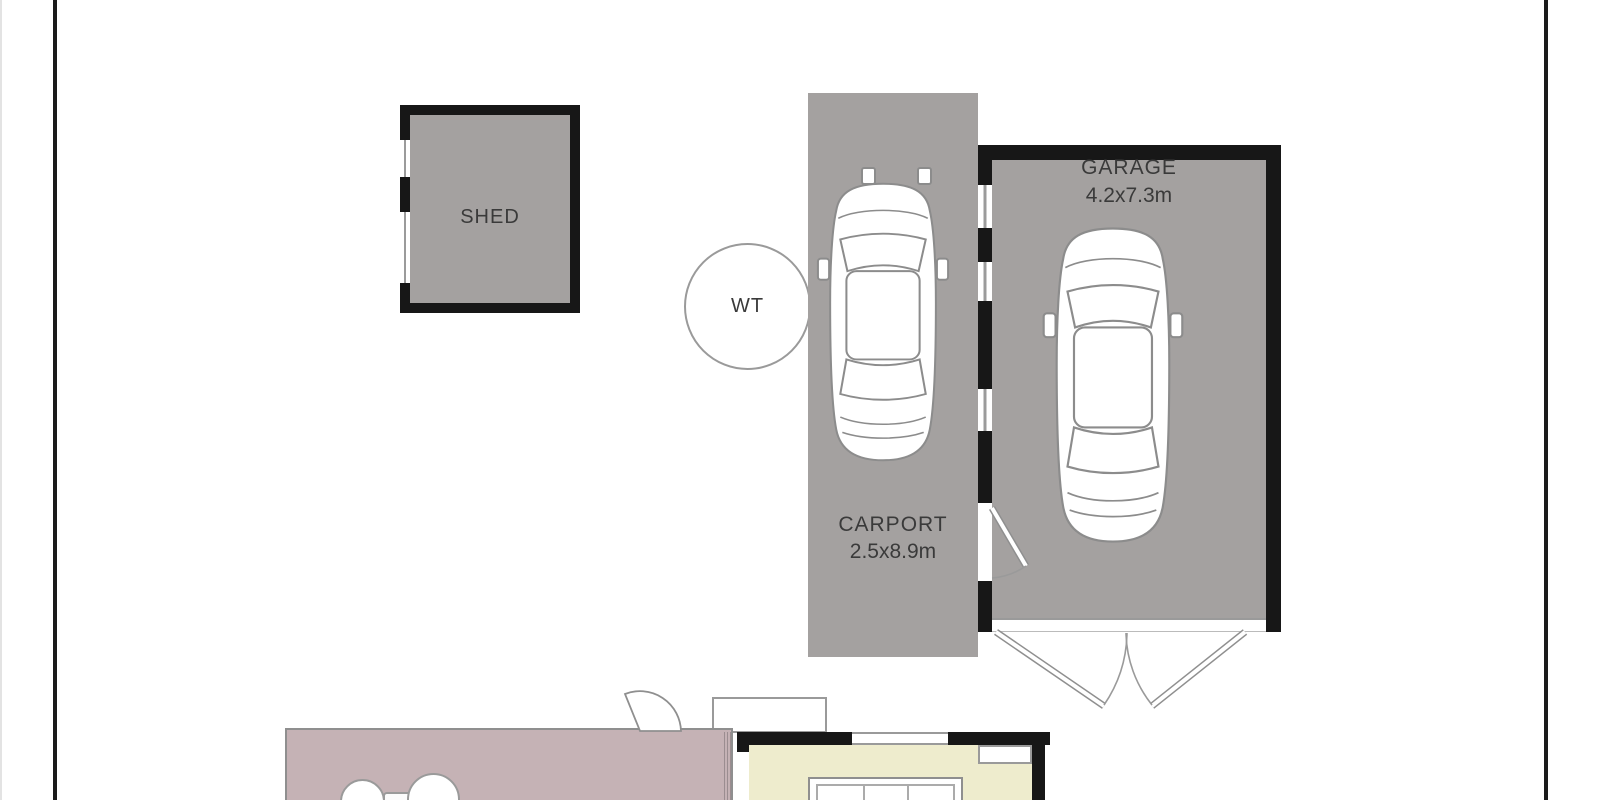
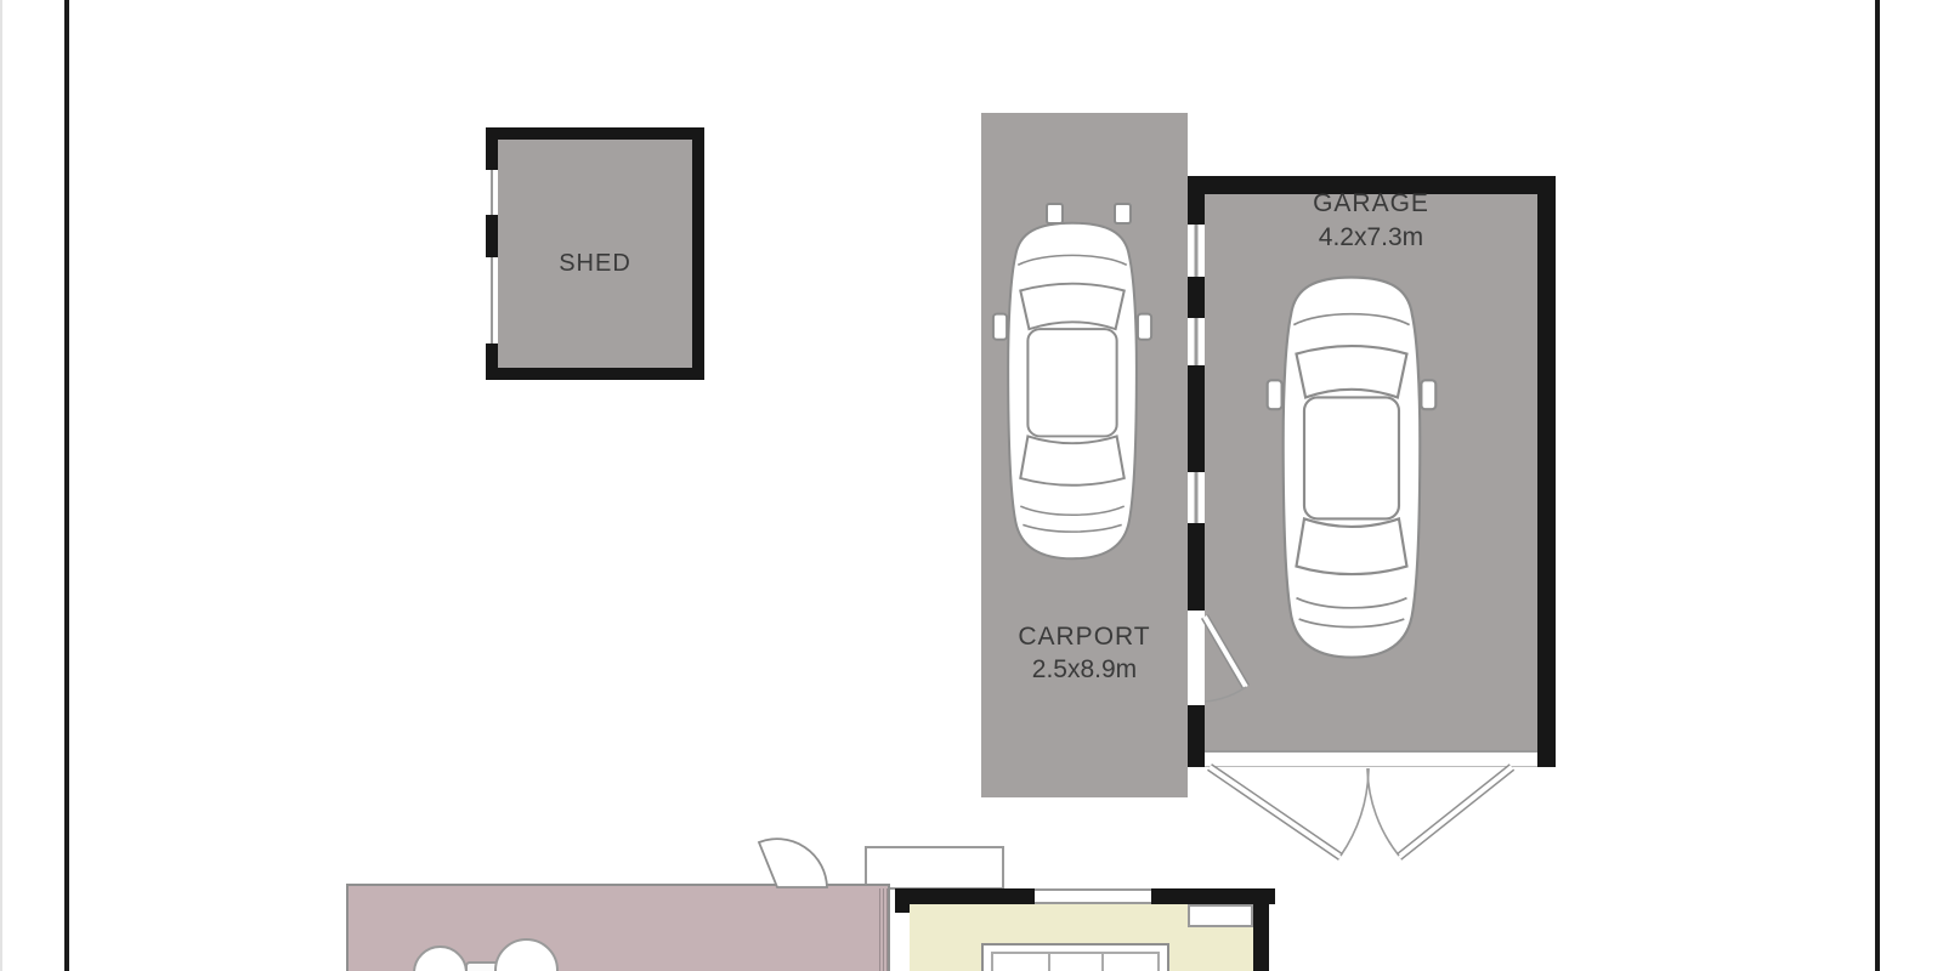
  SHED
- WT
  CARPORT
  2.5x8.9m
  GARAGE
  4.2x7.3m
